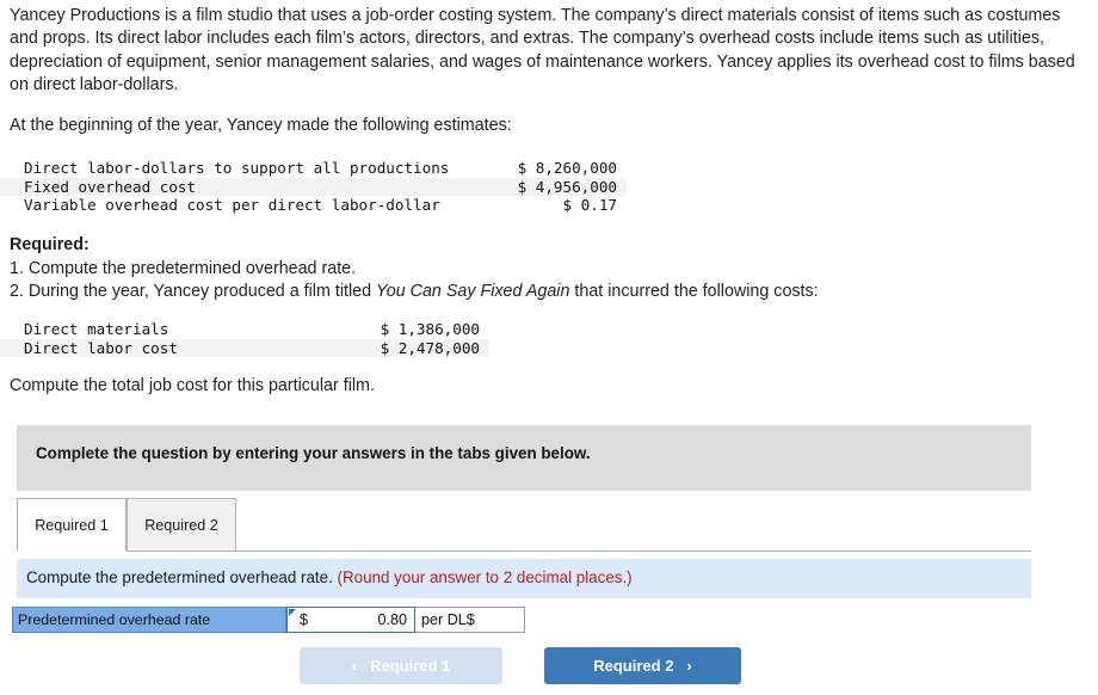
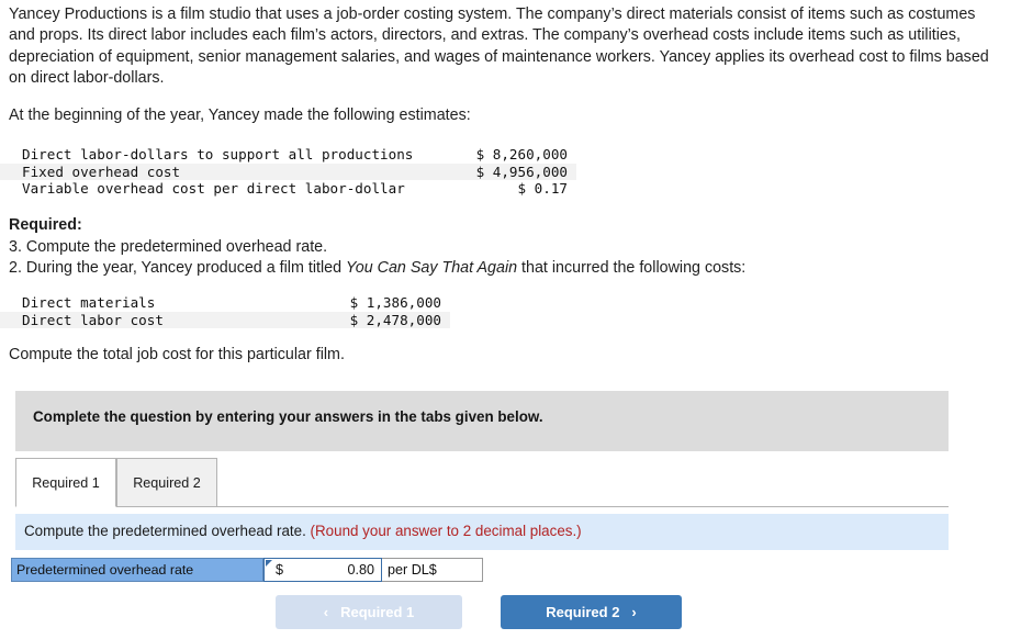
  Yancey Productions is a film studio that uses a job-order costing system. The company’s direct materials consist of items such as costumes and props. Its direct labor includes each film’s actors, directors, and extras. The company’s overhead costs include items such as utilities, depreciation of equipment, senior management salaries, and wages of maintenance workers. Yancey applies its overhead cost to films based on direct labor-dollars.
  At the beginning of the year, Yancey made the following estimates:
  Direct labor-dollars to support all productions	$ 8,260,000
  Fixed overhead cost	$ 4,956,000
  Variable overhead cost per direct labor-dollar	$ 0.17
  Required:
- 1. Compute the predetermined overhead rate.
+ 3. Compute the predetermined overhead rate.
- 2. During the year, Yancey produced a film titled You Can Say Fixed Again that incurred the following costs:
+ 2. During the year, Yancey produced a film titled You Can Say That Again that incurred the following costs:
  Direct materials	$ 1,386,000
  Direct labor cost	$ 2,478,000
  Compute the total job cost for this particular film.
  Complete the question by entering your answers in the tabs given below.
  Required 1
  Required 2
  Compute the predetermined overhead rate. (Round your answer to 2 decimal places.)
  Predetermined overhead rate
  $
  0.80
  per DL$
  ‹
  Required 1
  Required 2
  ›
